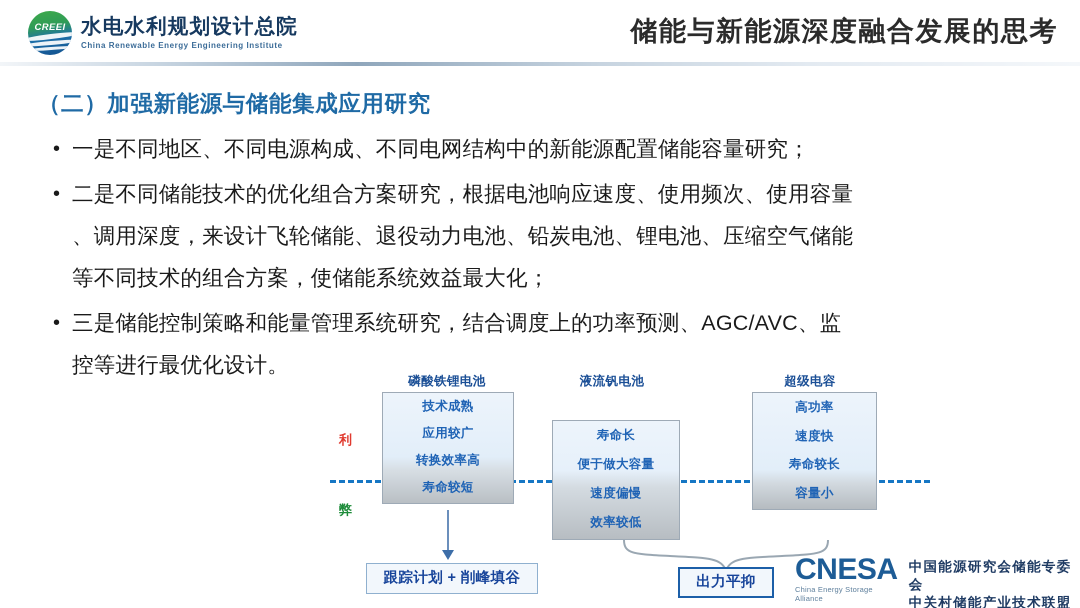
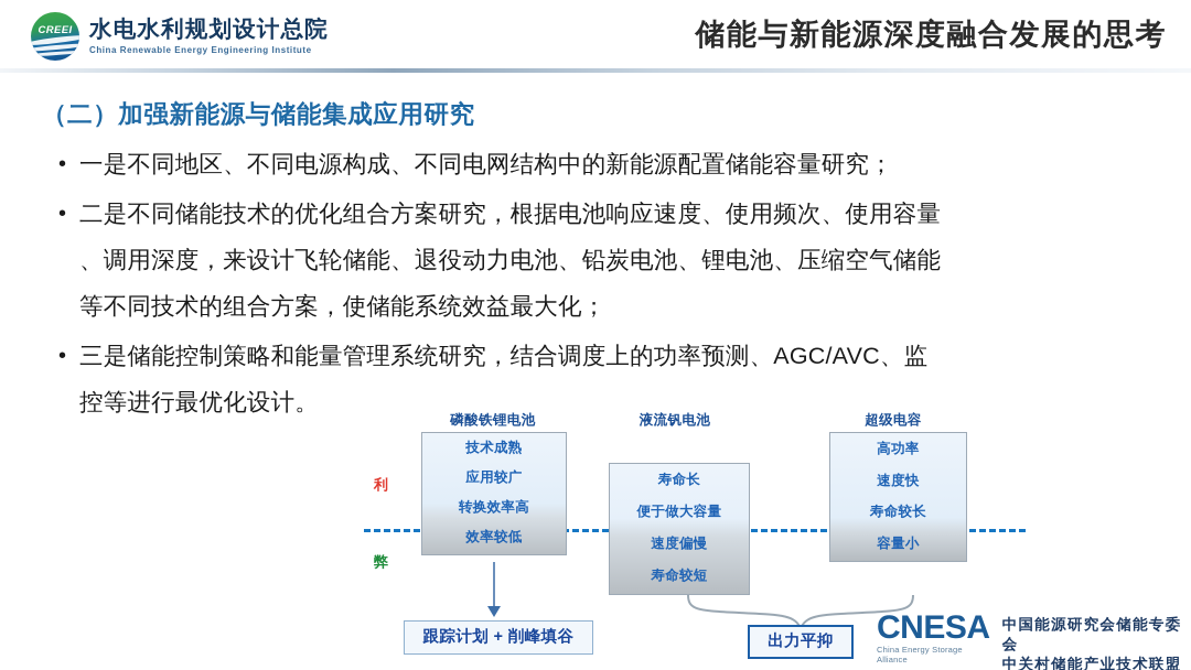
  CREEI
  水电水利规划设计总院
  China Renewable Energy Engineering Institute
  储能与新能源深度融合发展的思考
  （二）加强新能源与储能集成应用研究
  •
  一是不同地区、不同电源构成、不同电网结构中的新能源配置储能容量研究；
  •
  二是不同储能技术的优化组合方案研究，根据电池响应速度、使用频次、使用容量
  、调用深度，来设计飞轮储能、退役动力电池、铅炭电池、锂电池、压缩空气储能
  等不同技术的组合方案，使储能系统效益最大化；
  •
  三是储能控制策略和能量管理系统研究，结合调度上的功率预测、AGC/AVC、监
  控等进行最优化设计。
  利
  弊
  磷酸铁锂电池
  技术成熟
  应用较广
  转换效率高
- 寿命较短
+ 效率较低
  液流钒电池
  寿命长
  便于做大容量
  速度偏慢
- 效率较低
+ 寿命较短
  超级电容
  高功率
  速度快
  寿命较长
  容量小
  跟踪计划 + 削峰填谷
  出力平抑
  CNESA
  China Energy Storage Alliance
  中国能源研究会储能专委会
  中关村储能产业技术联盟
